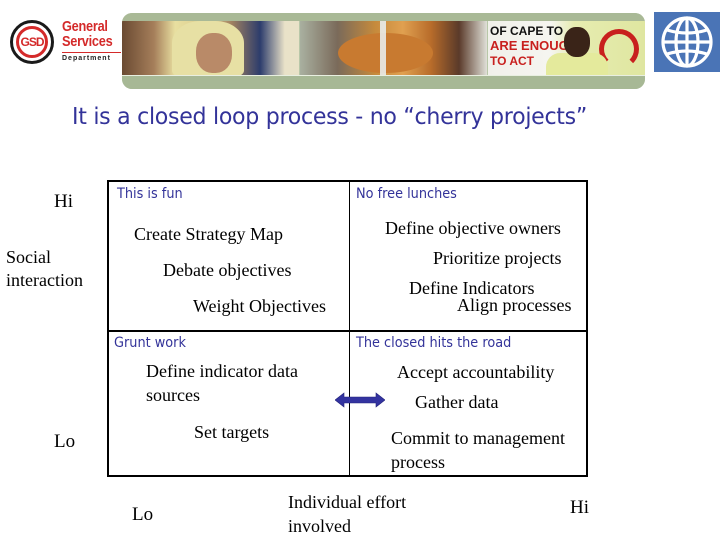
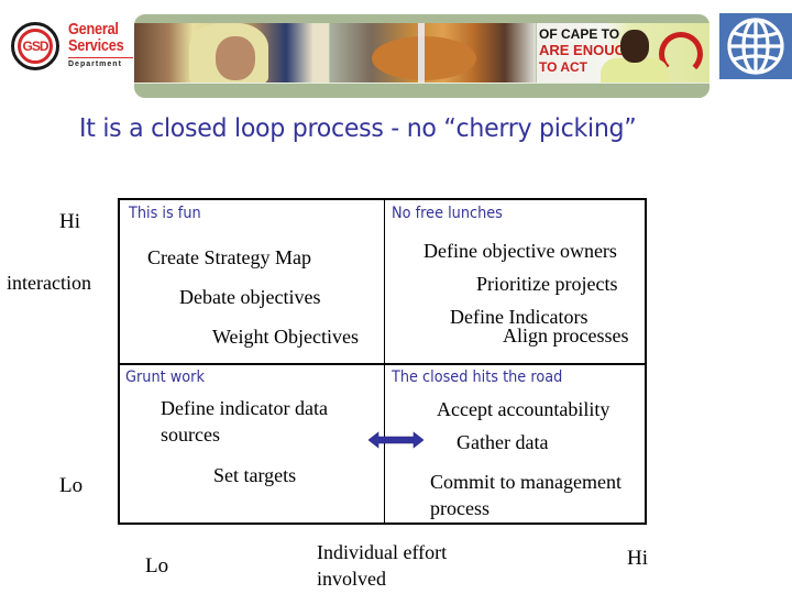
  GSD
  General
  Services
  OF CAPE TO
  ARE ENOU
  TO ACT
- It is a closed loop process - no “cherry projects”
+ It is a closed loop process - no “cherry picking”
  Hi
- Social
  interaction
  Lo
  Lo
  Individual effort
  involved
  Hi
  This is fun
  Create Strategy Map
  Debate objectives
  Weight Objectives
  No free lunches
  Define objective owners
  Prioritize projects
  Define Indicators
  Align processes
  Grunt work
  Define indicator data
  sources
  Set targets
  The closed hits the road
  Accept accountability
  Gather data
  Commit to management
  process
